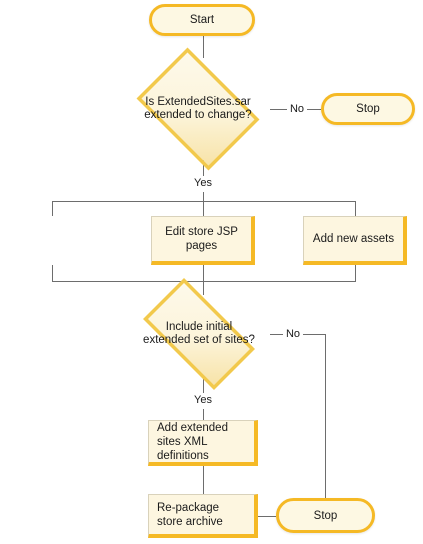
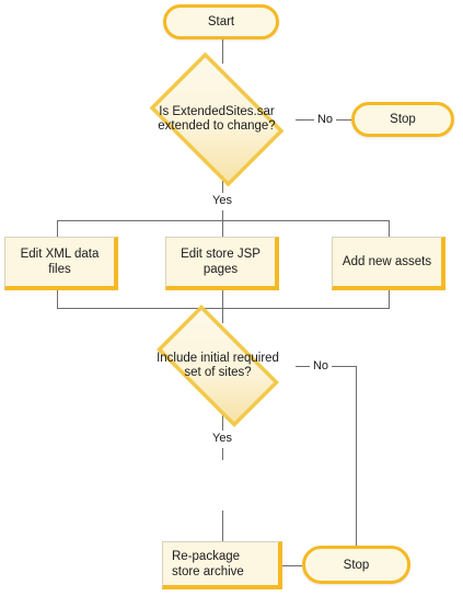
  Start
  Is ExtendedSites.sar extended to change?
  Stop
  No
  Yes
+ Edit XML data files
  Edit store JSP pages
  Add new assets
- Include initial extended set of sites?
+ Include initial required set of sites?
  No
  Yes
- Add extended sites XML definitions
  Re-package store archive
  Stop
